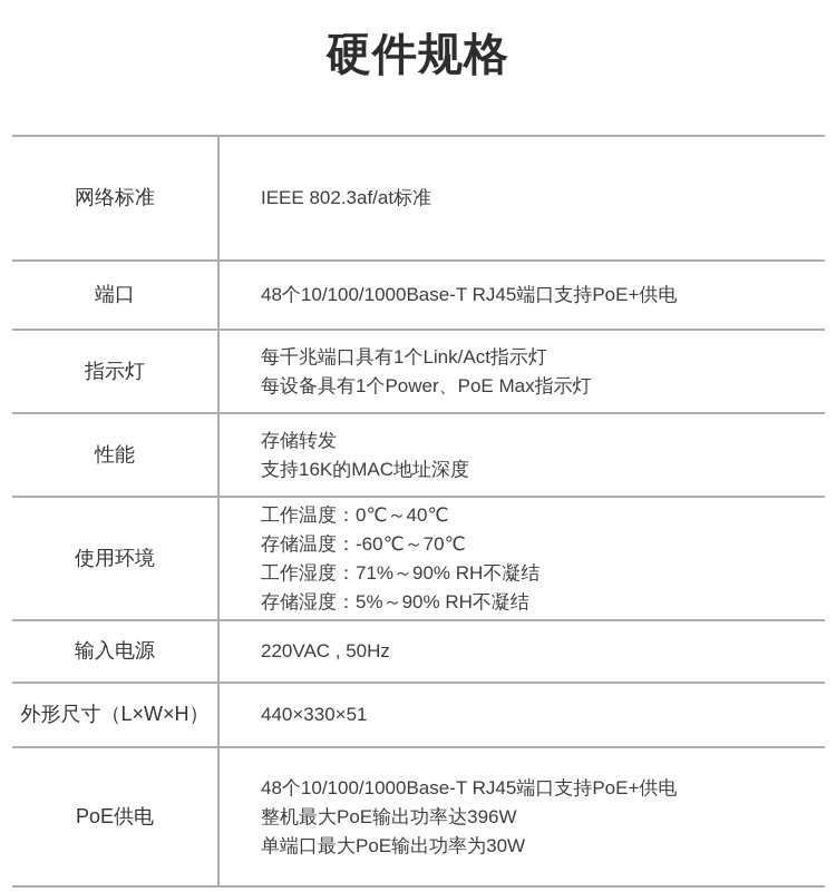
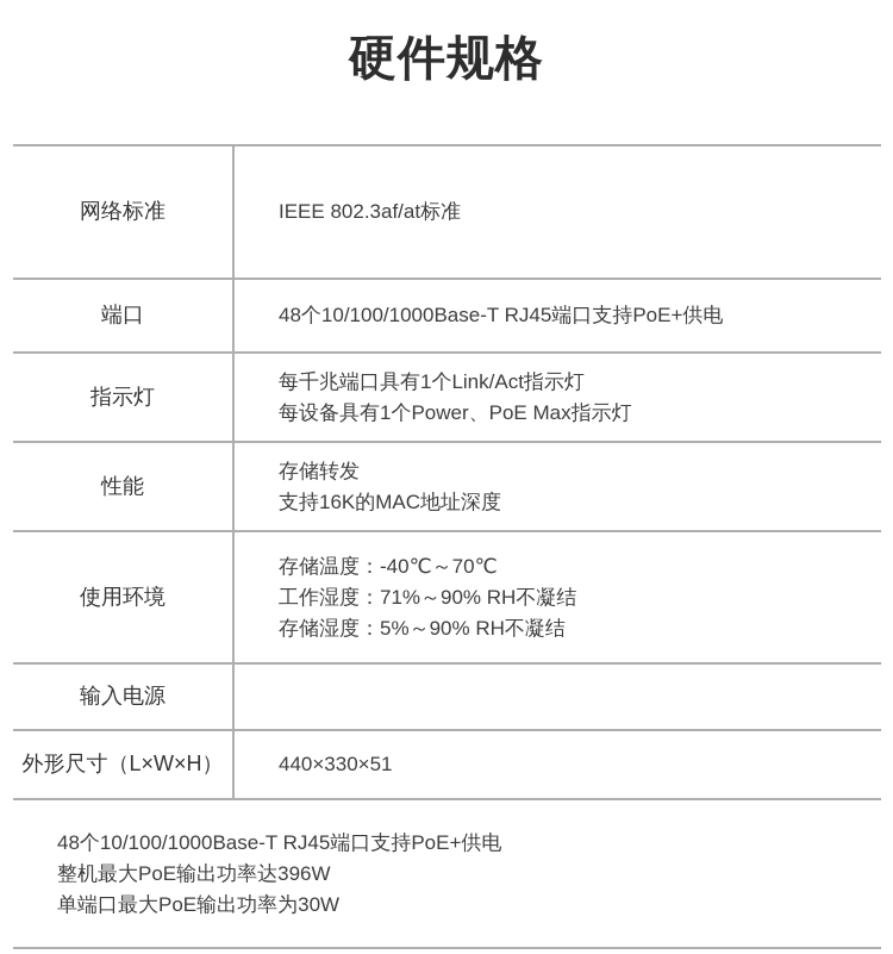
  硬件规格
  网络标准
  IEEE 802.3af/at标准
  端口
  48个10/100/1000Base-T RJ45端口支持PoE+供电
  指示灯
  每千兆端口具有1个Link/Act指示灯
  每设备具有1个Power、PoE Max指示灯
  性能
  存储转发
  支持16K的MAC地址深度
  使用环境
- 工作温度：0℃～40℃
- 存储温度：-60℃～70℃
+ 存储温度：-40℃～70℃
  工作湿度：71%～90% RH不凝结
  存储湿度：5%～90% RH不凝结
  输入电源
- 220VAC , 50Hz
  外形尺寸（L×W×H）
  440×330×51
- PoE供电
  48个10/100/1000Base-T RJ45端口支持PoE+供电
  整机最大PoE输出功率达396W
  单端口最大PoE输出功率为30W
